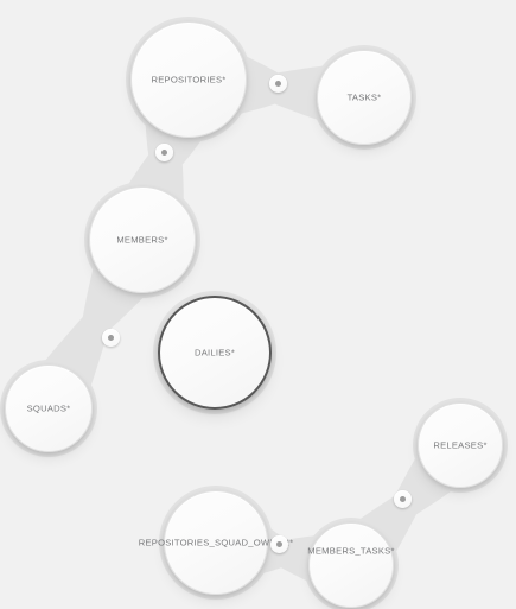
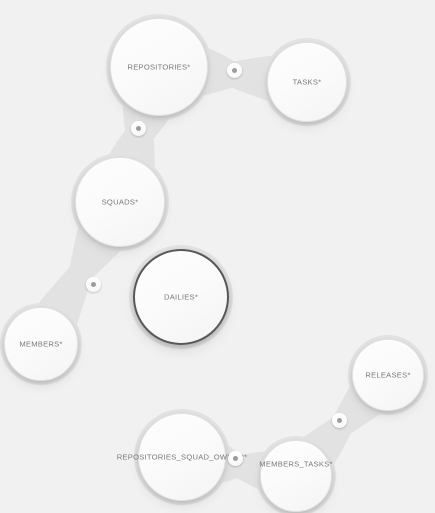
  REPOSITORIES*
  TASKS*
- MEMBERS*
+ SQUADS*
  DAILIES*
- SQUADS*
+ MEMBERS*
  RELEASES*
  REPOSITORIES_SQUAD_OW*
  MEMBERS_TASKS*
